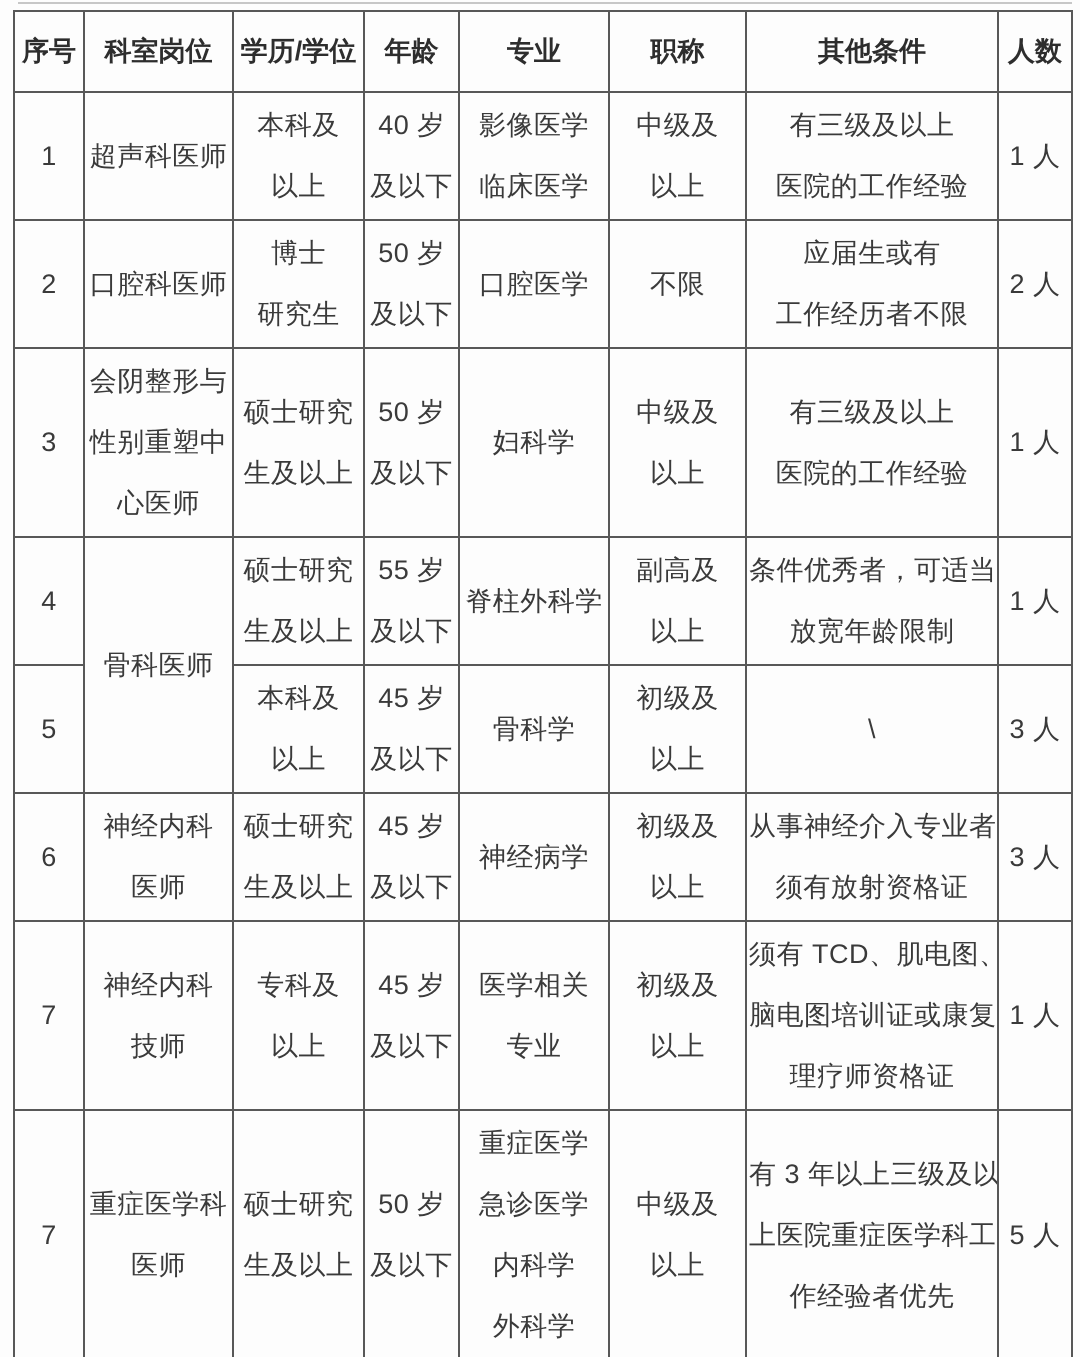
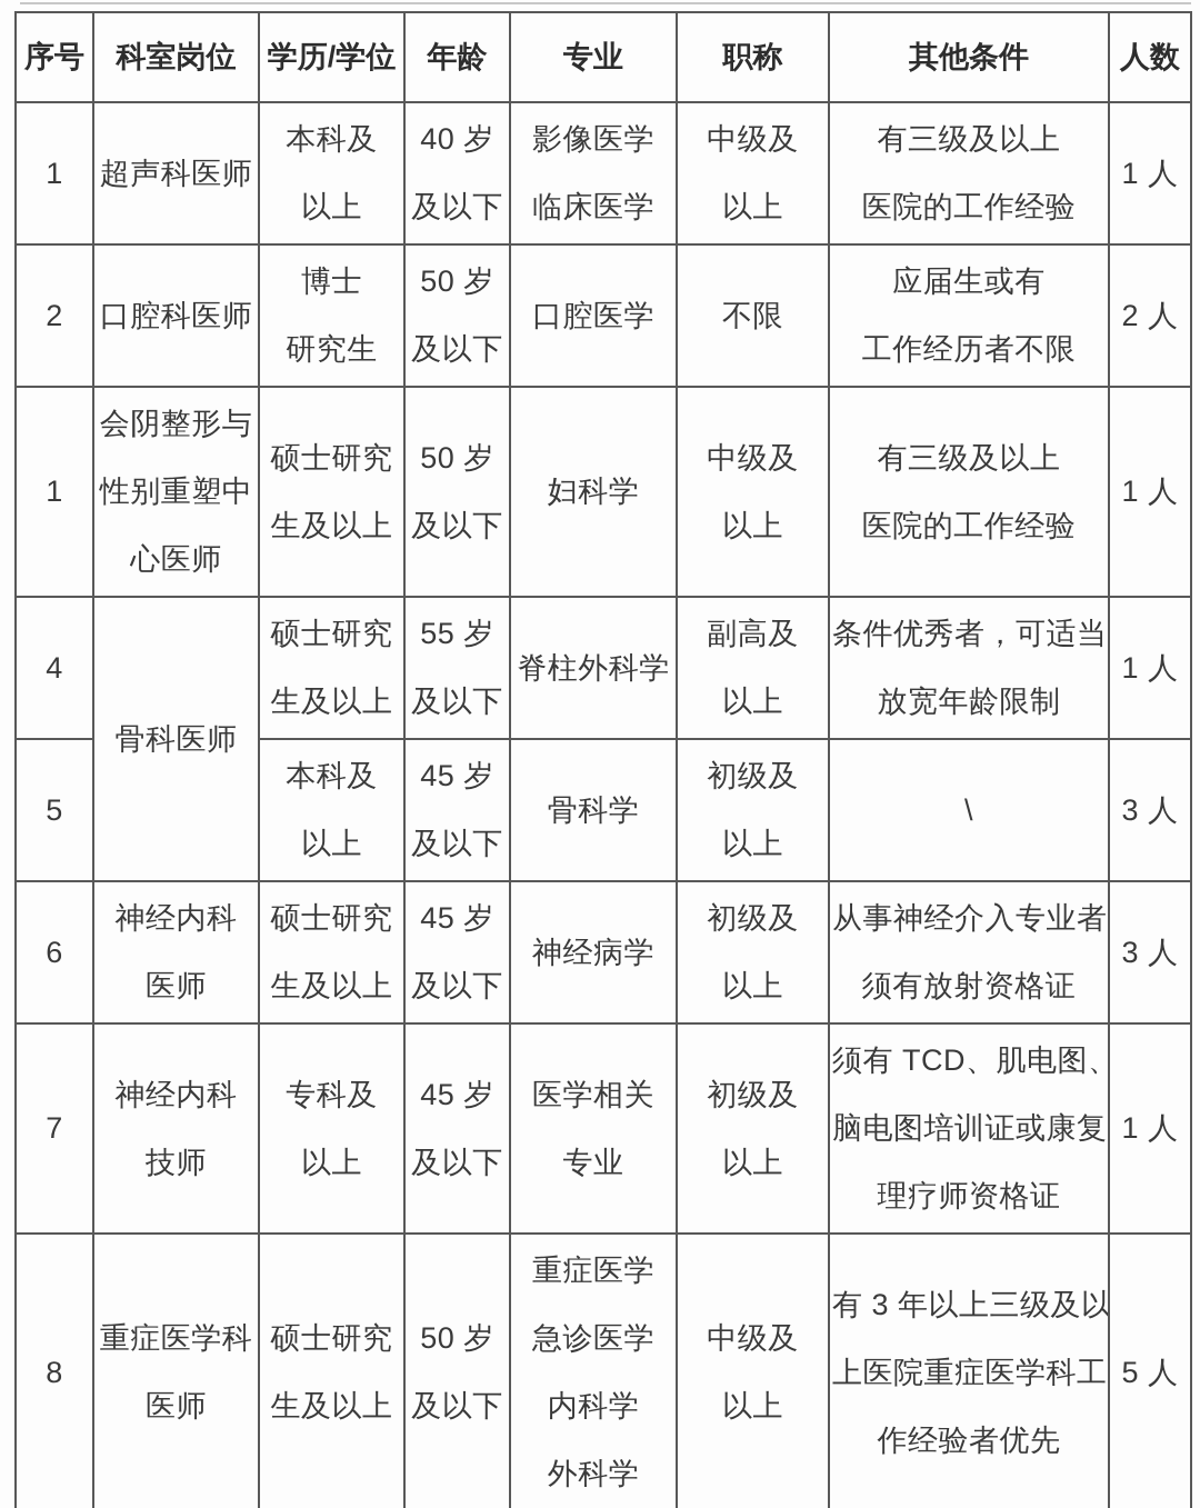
  序号	科室岗位	学历/学位	年龄	专业	职称	其他条件	人数
  1	超声科医师	本科及以上	40 岁及以下	影像医学临床医学	中级及以上	有三级及以上医院的工作经验	1 人
  2	口腔科医师	博士研究生	50 岁及以下	口腔医学	不限	应届生或有工作经历者不限	2 人
- 3	会阴整形与性别重塑中心医师	硕士研究生及以上	50 岁及以下	妇科学	中级及以上	有三级及以上医院的工作经验	1 人
+ 1	会阴整形与性别重塑中心医师	硕士研究生及以上	50 岁及以下	妇科学	中级及以上	有三级及以上医院的工作经验	1 人
  4	骨科医师	硕士研究生及以上	55 岁及以下	脊柱外科学	副高及以上	条件优秀者，可适当放宽年龄限制	1 人
  5	本科及以上	45 岁及以下	骨科学	初级及以上	\	3 人
  6	神经内科医师	硕士研究生及以上	45 岁及以下	神经病学	初级及以上	从事神经介入专业者须有放射资格证	3 人
  7	神经内科技师	专科及以上	45 岁及以下	医学相关专业	初级及以上	须有 TCD、肌电图、脑电图培训证或康复理疗师资格证	1 人
- 7	重症医学科医师	硕士研究生及以上	50 岁及以下	重症医学急诊医学内科学外科学	中级及以上	有 3 年以上三级及以上医院重症医学科工作经验者优先	5 人
+ 8	重症医学科医师	硕士研究生及以上	50 岁及以下	重症医学急诊医学内科学外科学	中级及以上	有 3 年以上三级及以上医院重症医学科工作经验者优先	5 人
